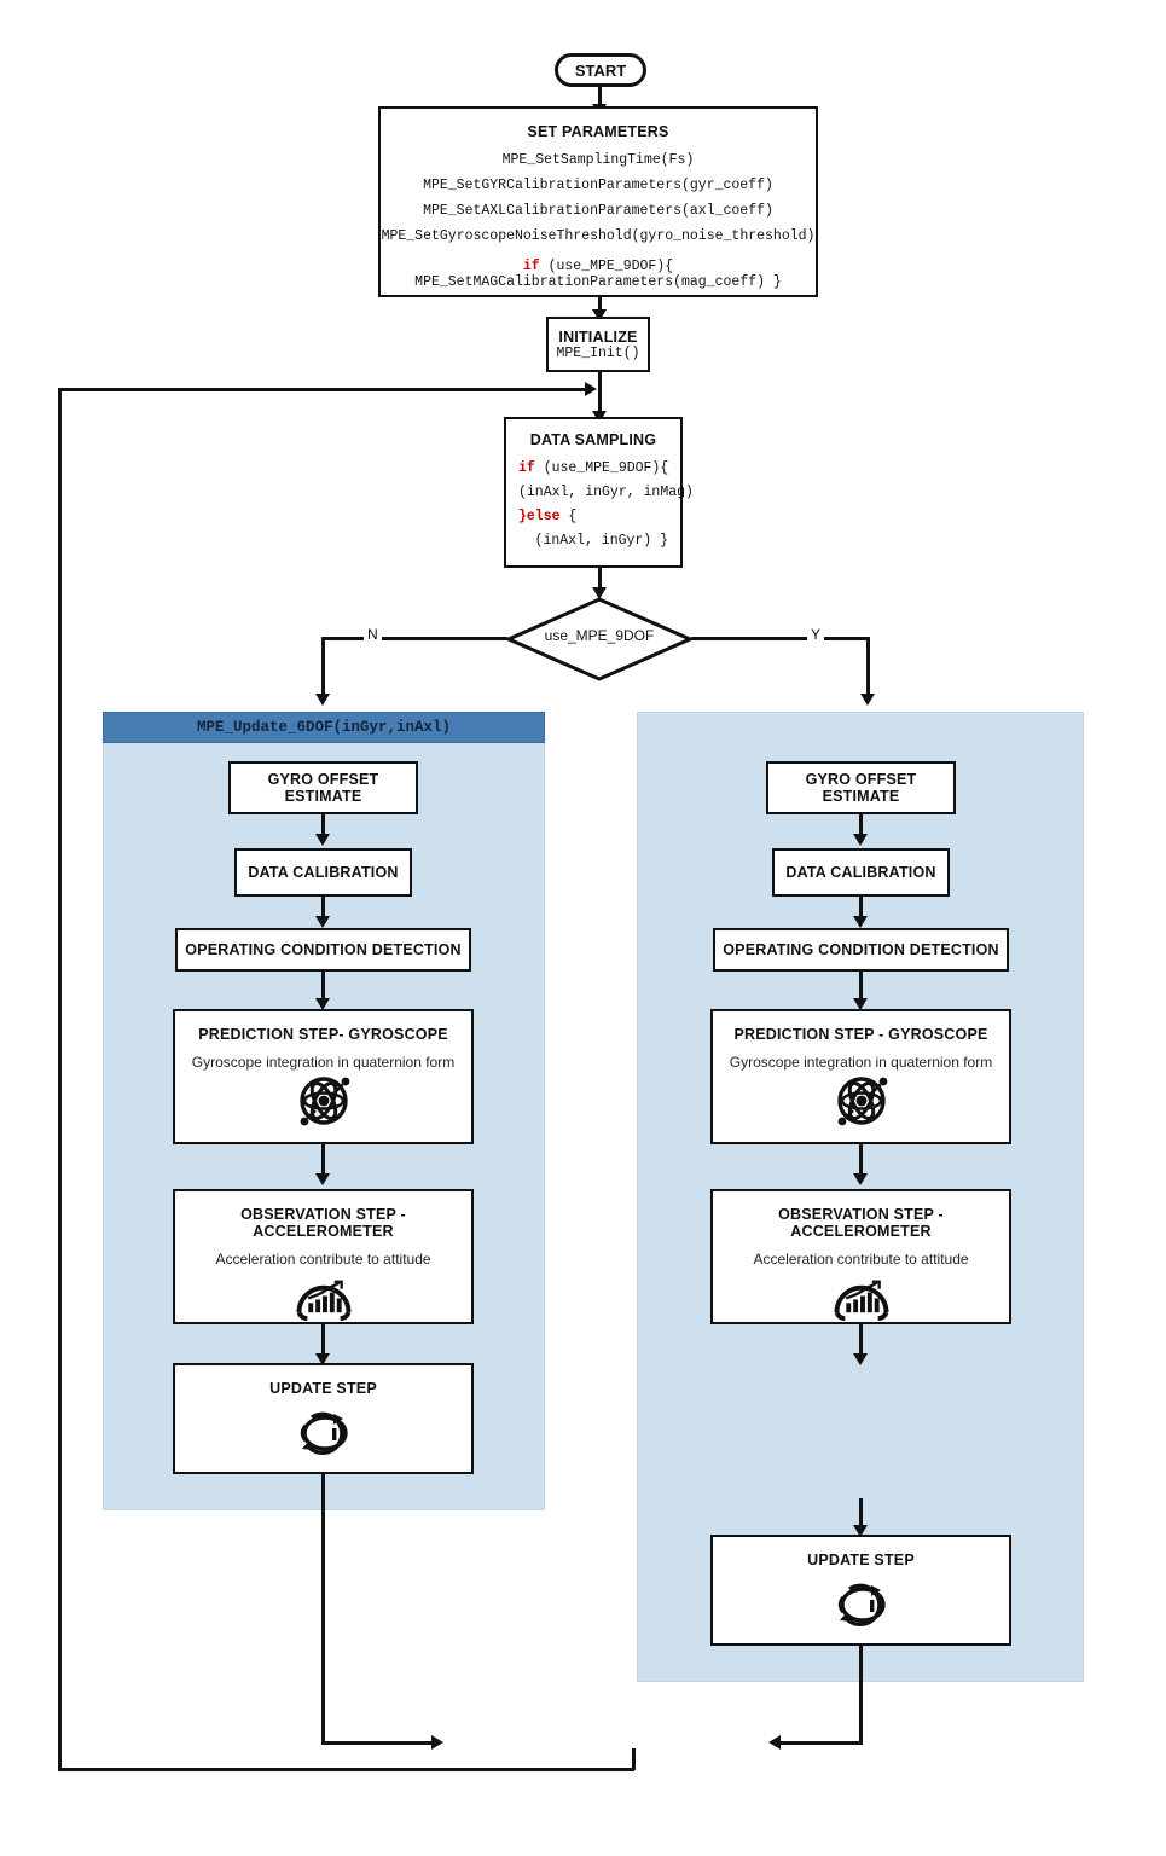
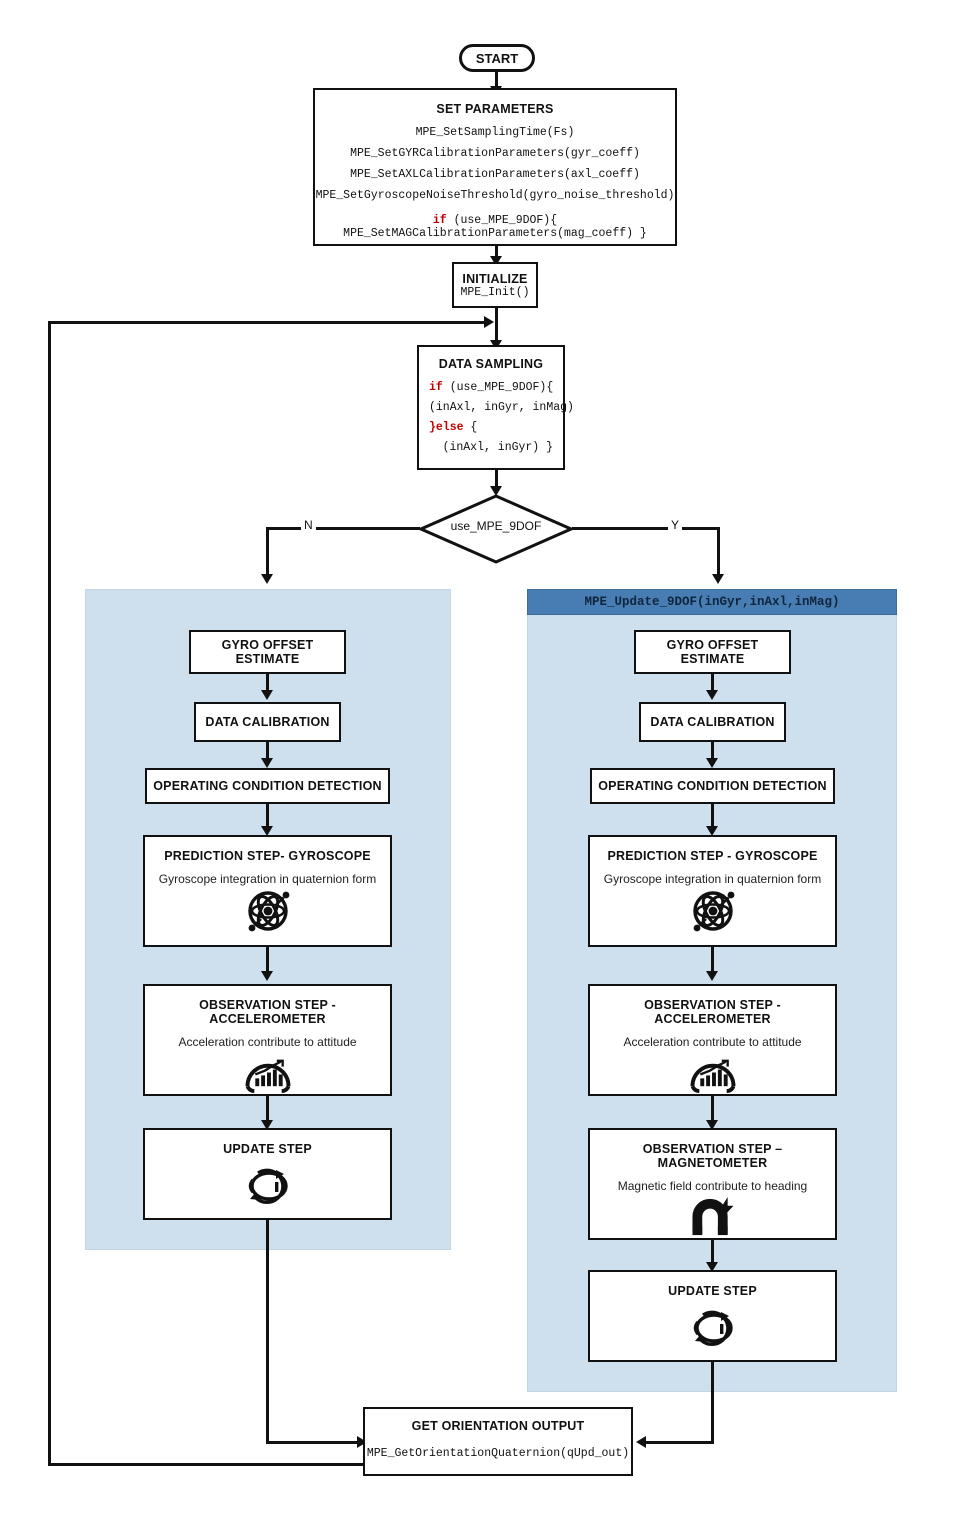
  START
  SET PARAMETERS
  MPE_SetSamplingTime(Fs)
  MPE_SetGYRCalibrationParameters(gyr_coeff)
  MPE_SetAXLCalibrationParameters(axl_coeff)
  MPE_SetGyroscopeNoiseThreshold(gyro_noise_threshold)
  if (use_MPE_9DOF){
  MPE_SetMAGCalibrationParameters(mag_coeff) }
  INITIALIZE
  MPE_Init()
  DATA SAMPLING
  if (use_MPE_9DOF){
  (inAxl, inGyr, inMag)
  }else {
  (inAxl, inGyr) }
  use_MPE_9DOF
  N
  Y
- MPE_Update_6DOF(inGyr,inAxl)
  GYRO OFFSET ESTIMATE
  DATA CALIBRATION
  OPERATING CONDITION DETECTION
  PREDICTION STEP- GYROSCOPE
  Gyroscope integration in quaternion form
  OBSERVATION STEP - ACCELEROMETER
  Acceleration contribute to attitude
  UPDATE STEP
+ MPE_Update_9DOF(inGyr,inAxl,inMag)
  GYRO OFFSET ESTIMATE
  DATA CALIBRATION
  OPERATING CONDITION DETECTION
  PREDICTION STEP - GYROSCOPE
  Gyroscope integration in quaternion form
  OBSERVATION STEP - ACCELEROMETER
  Acceleration contribute to attitude
+ OBSERVATION STEP – MAGNETOMETER
+ Magnetic field contribute to heading
  UPDATE STEP
+ GET ORIENTATION OUTPUT
+ MPE_GetOrientationQuaternion(qUpd_out)
